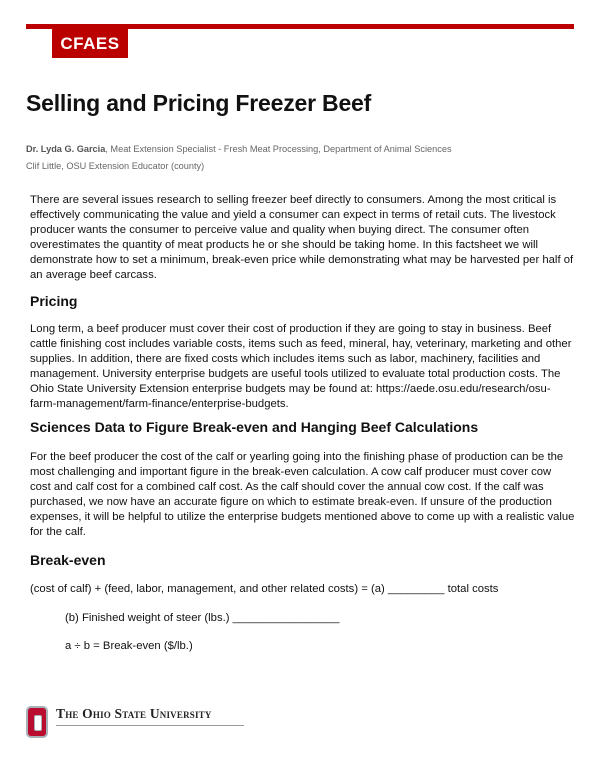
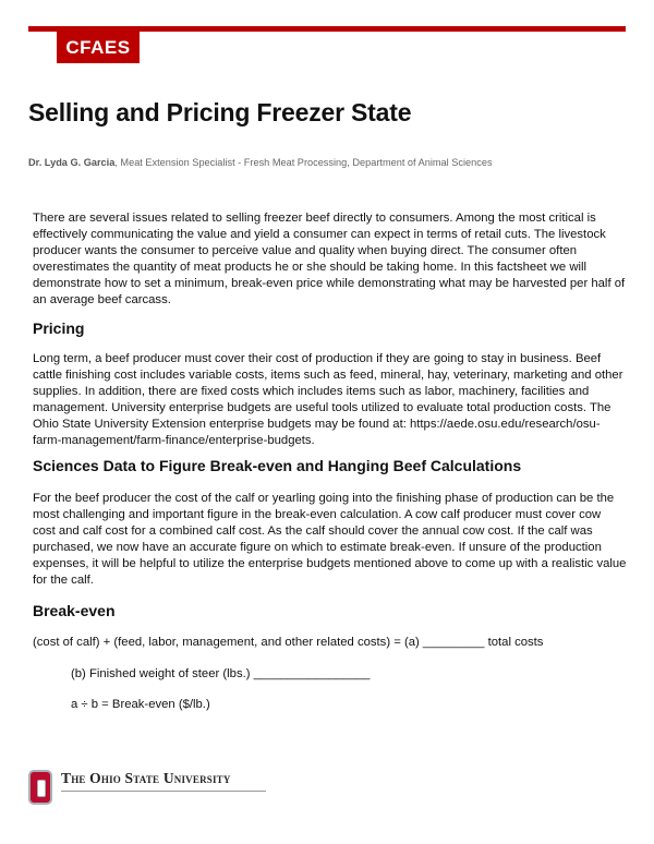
  CFAES
- Selling and Pricing Freezer Beef
+ Selling and Pricing Freezer State
  Dr. Lyda G. Garcia, Meat Extension Specialist - Fresh Meat Processing, Department of Animal Sciences
- Clif Little, OSU Extension Educator (county)
- There are several issues research to selling freezer beef directly to consumers. Among the most critical is effectively communicating the value and yield a consumer can expect in terms of retail cuts. The livestock producer wants the consumer to perceive value and quality when buying direct. The consumer often overestimates the quantity of meat products he or she should be taking home. In this factsheet we will demonstrate how to set a minimum, break-even price while demonstrating what may be harvested per half of an average beef carcass.
+ There are several issues related to selling freezer beef directly to consumers. Among the most critical is effectively communicating the value and yield a consumer can expect in terms of retail cuts. The livestock producer wants the consumer to perceive value and quality when buying direct. The consumer often overestimates the quantity of meat products he or she should be taking home. In this factsheet we will demonstrate how to set a minimum, break-even price while demonstrating what may be harvested per half of an average beef carcass.
  Pricing
  Long term, a beef producer must cover their cost of production if they are going to stay in business. Beef cattle finishing cost includes variable costs, items such as feed, mineral, hay, veterinary, marketing and other supplies. In addition, there are fixed costs which includes items such as labor, machinery, facilities and management. University enterprise budgets are useful tools utilized to evaluate total production costs. The Ohio State University Extension enterprise budgets may be found at: https://aede.osu.edu/research/osu-farm-management/farm-finance/enterprise-budgets.
  Sciences Data to Figure Break-even and Hanging Beef Calculations
  For the beef producer the cost of the calf or yearling going into the finishing phase of production can be the most challenging and important figure in the break-even calculation. A cow calf producer must cover cow cost and calf cost for a combined calf cost. As the calf should cover the annual cow cost. If the calf was purchased, we now have an accurate figure on which to estimate break-even. If unsure of the production expenses, it will be helpful to utilize the enterprise budgets mentioned above to come up with a realistic value for the calf.
  Break-even
  (cost of calf) + (feed, labor, management, and other related costs) = (a) _________ total costs
  (b) Finished weight of steer (lbs.) _________________
  a ÷ b = Break-even ($/lb.)
  The Ohio State University
